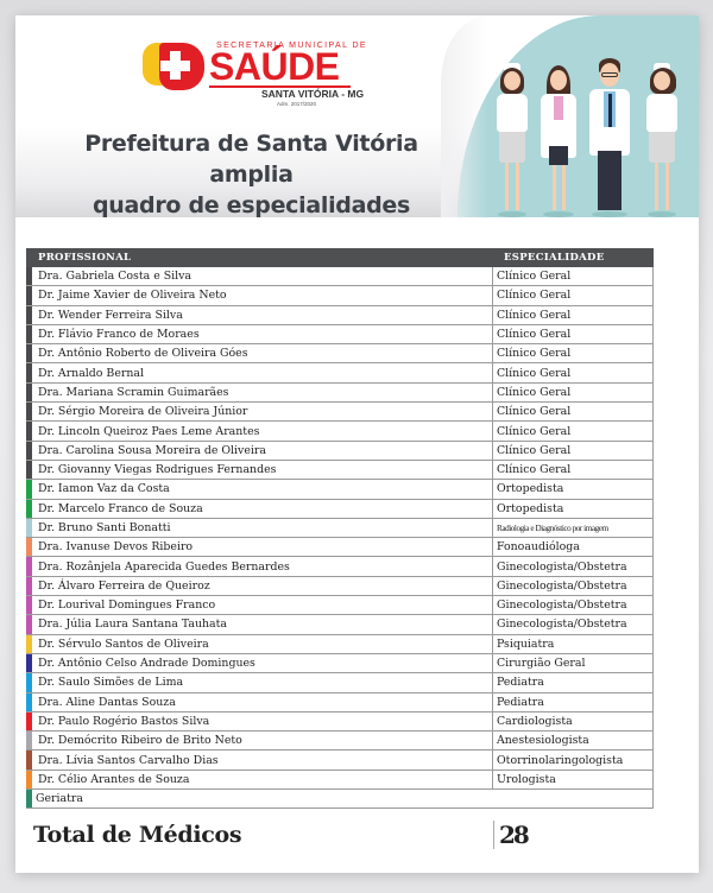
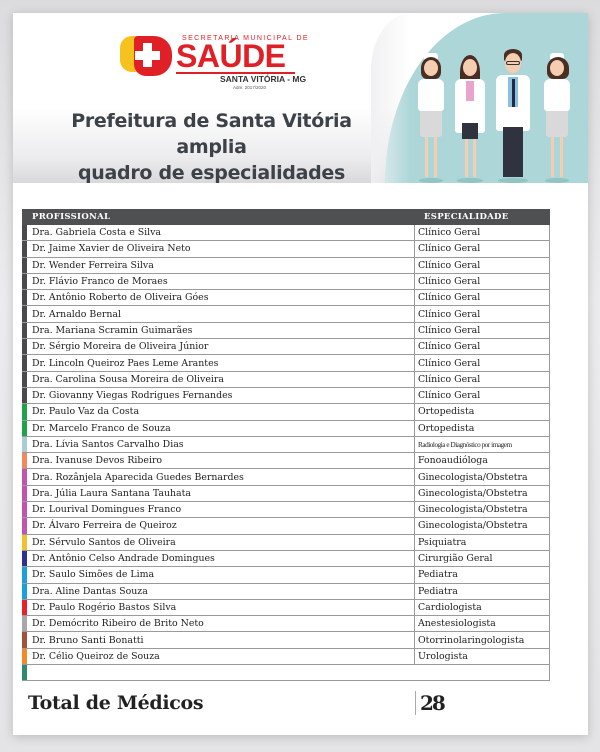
  SAÚDE
  SANTA VITÓRIA - MG
  Prefeitura de Santa Vitória amplia
  quadro de especialidades
  PROFISSIONAL
  ESPECIALIDADE
  Dra. Gabriela Costa e Silva
  Clínico Geral
  Dr. Jaime Xavier de Oliveira Neto
  Clínico Geral
  Dr. Wender Ferreira Silva
  Clínico Geral
  Dr. Flávio Franco de Moraes
  Clínico Geral
  Dr. Antônio Roberto de Oliveira Góes
  Clínico Geral
  Dr. Arnaldo Bernal
  Clínico Geral
  Dra. Mariana Scramin Guimarães
  Clínico Geral
  Dr. Sérgio Moreira de Oliveira Júnior
  Clínico Geral
  Dr. Lincoln Queiroz Paes Leme Arantes
  Clínico Geral
  Dra. Carolina Sousa Moreira de Oliveira
  Clínico Geral
  Dr. Giovanny Viegas Rodrigues Fernandes
  Clínico Geral
- Dr. Iamon Vaz da Costa
+ Dr. Paulo Vaz da Costa
  Ortopedista
  Dr. Marcelo Franco de Souza
  Ortopedista
- Dr. Bruno Santi Bonatti
+ Dra. Lívia Santos Carvalho Dias
  Radiologia e Diagnóstico por imagem
  Dra. Ivanuse Devos Ribeiro
  Fonoaudióloga
  Dra. Rozânjela Aparecida Guedes Bernardes
  Ginecologista/Obstetra
- Dr. Álvaro Ferreira de Queiroz
+ Dra. Júlia Laura Santana Tauhata
  Ginecologista/Obstetra
  Dr. Lourival Domingues Franco
  Ginecologista/Obstetra
- Dra. Júlia Laura Santana Tauhata
+ Dr. Álvaro Ferreira de Queiroz
  Ginecologista/Obstetra
  Dr. Sérvulo Santos de Oliveira
  Psiquiatra
  Dr. Antônio Celso Andrade Domingues
  Cirurgião Geral
  Dr. Saulo Simões de Lima
  Pediatra
  Dra. Aline Dantas Souza
  Pediatra
  Dr. Paulo Rogério Bastos Silva
  Cardiologista
  Dr. Demócrito Ribeiro de Brito Neto
  Anestesiologista
- Dra. Lívia Santos Carvalho Dias
+ Dr. Bruno Santi Bonatti
  Otorrinolaringologista
- Dr. Célio Arantes de Souza
+ Dr. Célio Queiroz de Souza
  Urologista
- Geriatra
  Total de Médicos
  28
